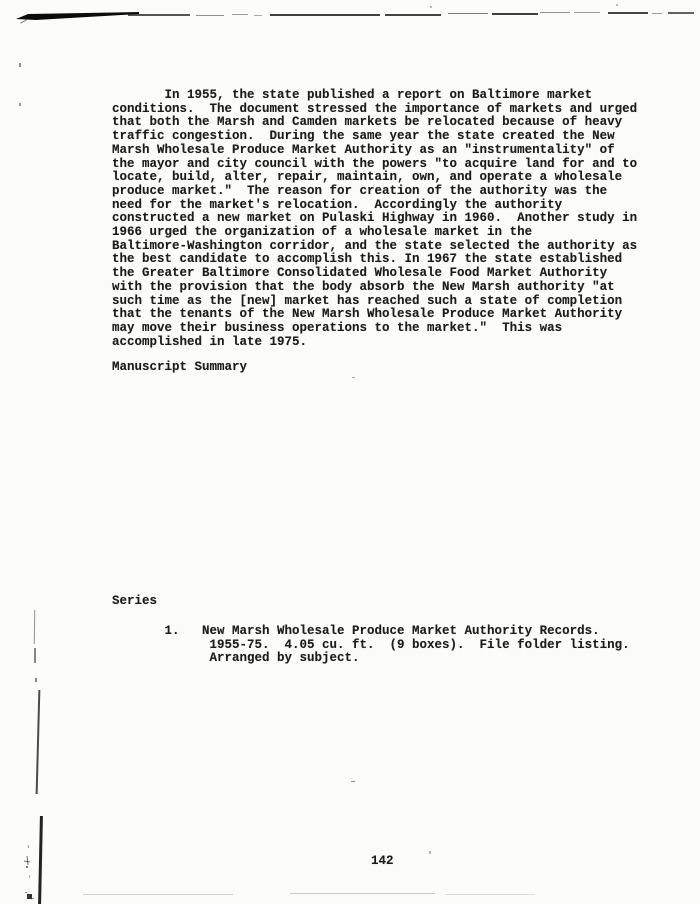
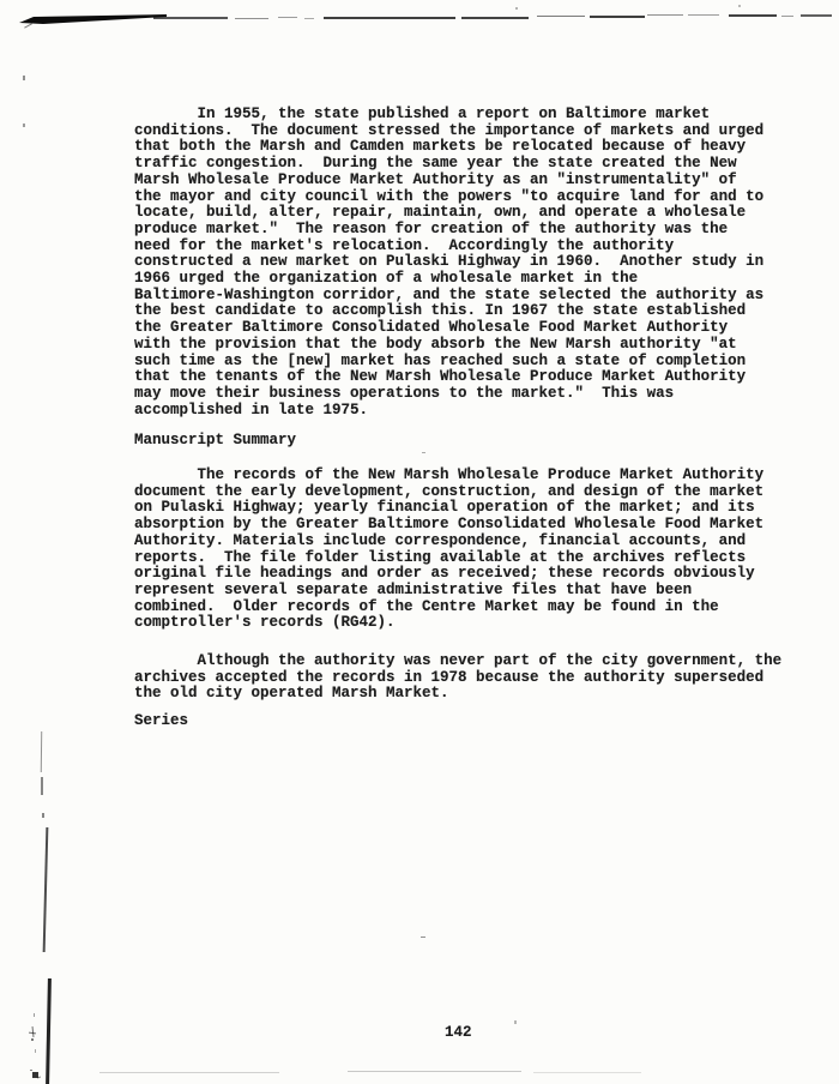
  In 1955, the state published a report on Baltimore market
  conditions. The document stressed the importance of markets and urged
  that both the Marsh and Camden markets be relocated because of heavy
  traffic congestion. During the same year the state created the New
  Marsh Wholesale Produce Market Authority as an "instrumentality" of
  the mayor and city council with the powers "to acquire land for and to
  locate, build, alter, repair, maintain, own, and operate a wholesale
  produce market." The reason for creation of the authority was the
  need for the market's relocation. Accordingly the authority
  constructed a new market on Pulaski Highway in 1960. Another study in
  1966 urged the organization of a wholesale market in the
  Baltimore-Washington corridor, and the state selected the authority as
  the best candidate to accomplish this. In 1967 the state established
  the Greater Baltimore Consolidated Wholesale Food Market Authority
  with the provision that the body absorb the New Marsh authority "at
  such time as the [new] market has reached such a state of completion
  that the tenants of the New Marsh Wholesale Produce Market Authority
  may move their business operations to the market." This was
  accomplished in late 1975.
  Manuscript Summary
+ The records of the New Marsh Wholesale Produce Market Authority
+ document the early development, construction, and design of the market
+ on Pulaski Highway; yearly financial operation of the market; and its
+ absorption by the Greater Baltimore Consolidated Wholesale Food Market
+ Authority. Materials include correspondence, financial accounts, and
+ reports. The file folder listing available at the archives reflects
+ original file headings and order as received; these records obviously
+ represent several separate administrative files that have been
+ combined. Older records of the Centre Market may be found in the
+ comptroller's records (RG42).
+ Although the authority was never part of the city government, the
+ archives accepted the records in 1978 because the authority superseded
+ the old city operated Marsh Market.
  Series
- 1. New Marsh Wholesale Produce Market Authority Records.
- 1955-75. 4.05 cu. ft. (9 boxes). File folder listing.
- Arranged by subject.
  142
